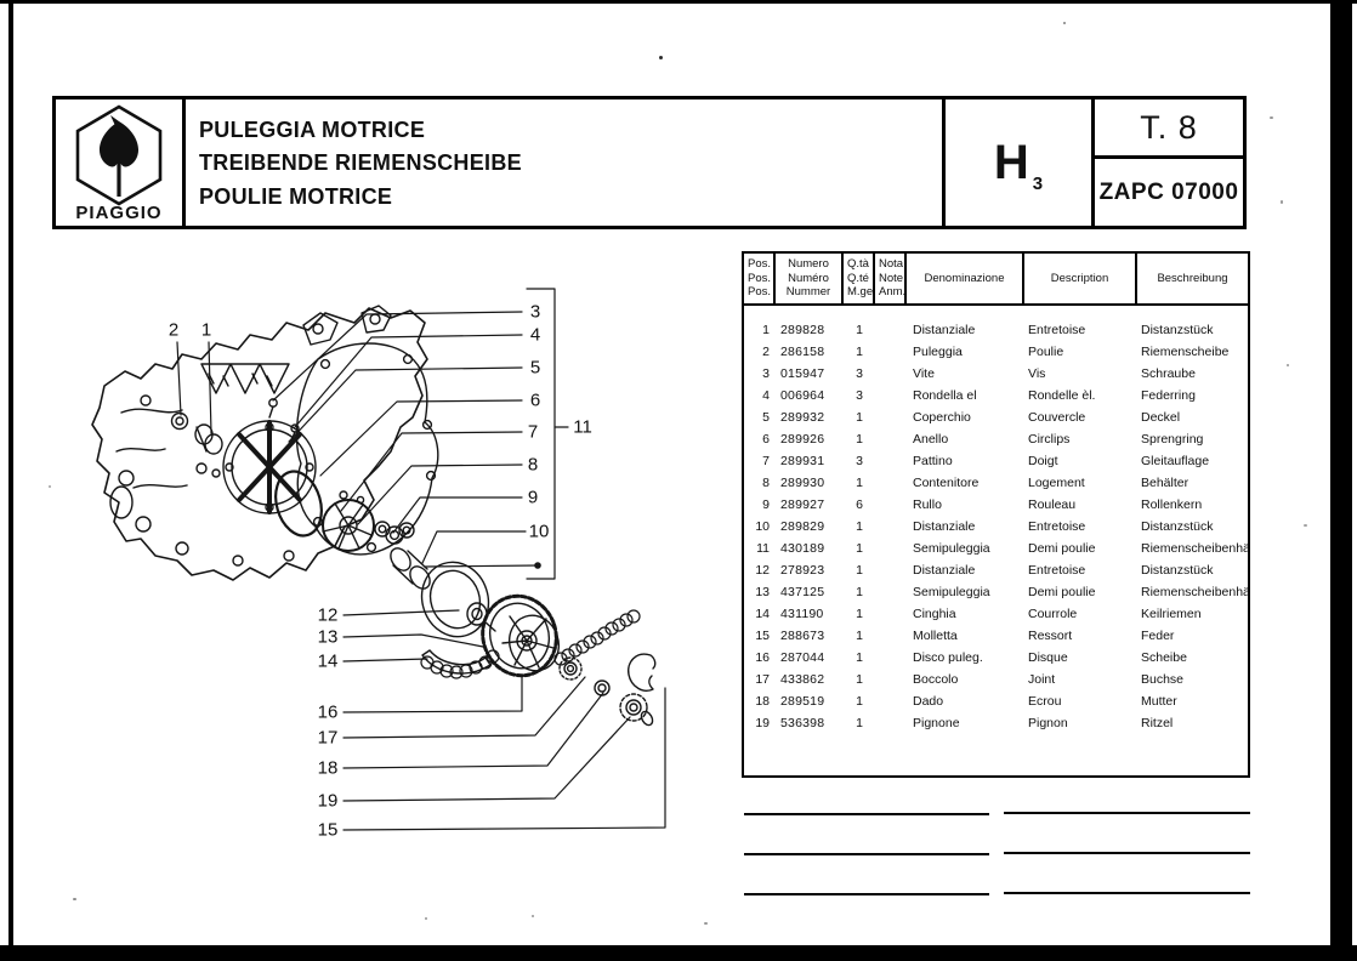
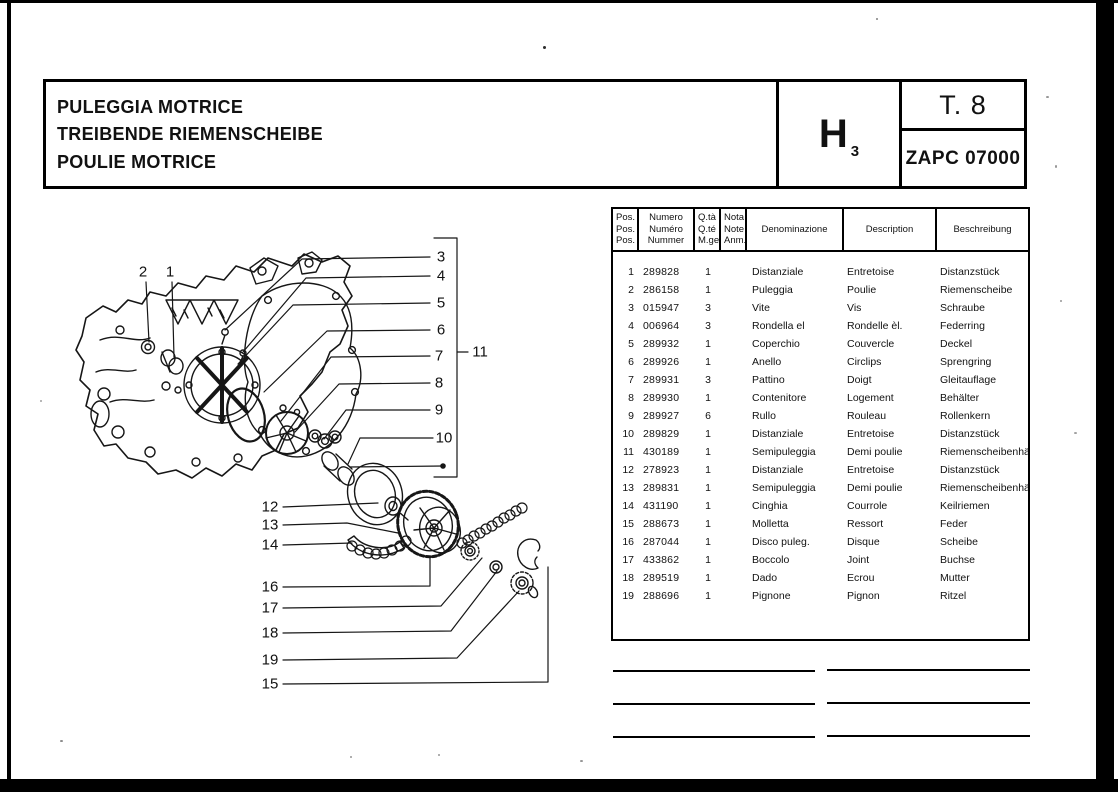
- PIAGGIO
  PULEGGIA MOTRICE
  TREIBENDE RIEMENSCHEIBE
  POULIE MOTRICE
  H
  3
  T. 8
  ZAPC 07000
  1
  2
  3
  4
  5
  6
  7
  8
  9
  10
  11
  12
  13
  14
  15
  16
  17
  18
  19
  Pos.
  Pos.
  Pos.
  Numero
  Numéro
  Nummer
  Q.tà
  Q.té
  M.ge
  Nota
  Note
  Anm.
  Denominazione
  Description
  Beschreibung
  1
  289828
  1
  Distanziale
  Entretoise
  Distanzstück
  2
  286158
  1
  Puleggia
  Poulie
  Riemenscheibe
  3
  015947
  3
  Vite
  Vis
  Schraube
  4
  006964
  3
  Rondella el
  Rondelle èl.
  Federring
  5
  289932
  1
  Coperchio
  Couvercle
  Deckel
  6
  289926
  1
  Anello
  Circlips
  Sprengring
  7
  289931
  3
  Pattino
  Doigt
  Gleitauflage
  8
  289930
  1
  Contenitore
  Logement
  Behälter
  9
  289927
  6
  Rullo
  Rouleau
  Rollenkern
  10
  289829
  1
  Distanziale
  Entretoise
  Distanzstück
  11
  430189
  1
  Semipuleggia
  Demi poulie
  Riemenscheibenhä
  12
  278923
  1
  Distanziale
  Entretoise
  Distanzstück
  13
- 437125
+ 289831
  1
  Semipuleggia
  Demi poulie
  Riemenscheibenhä
  14
  431190
  1
  Cinghia
  Courrole
  Keilriemen
  15
  288673
  1
  Molletta
  Ressort
  Feder
  16
  287044
  1
  Disco puleg.
  Disque
  Scheibe
  17
  433862
  1
  Boccolo
  Joint
  Buchse
  18
  289519
  1
  Dado
  Ecrou
  Mutter
  19
- 536398
+ 288696
  1
  Pignone
  Pignon
  Ritzel
